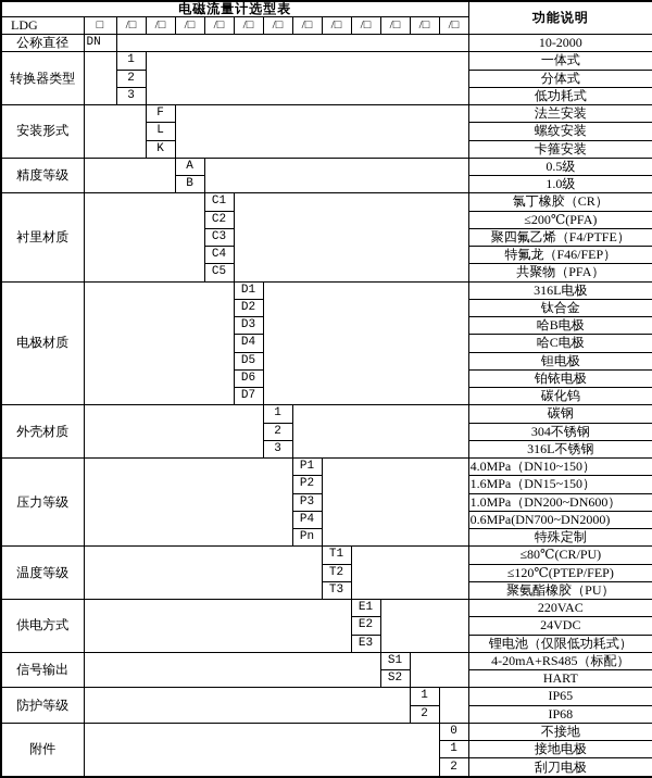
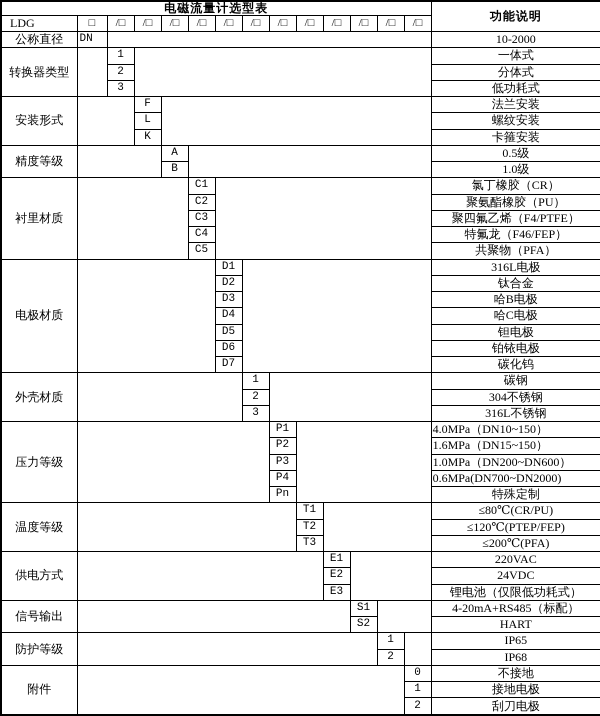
  电磁流量计选型表	功能说明
  LDG	□	/□	/□	/□	/□	/□	/□	/□	/□	/□	/□	/□	/□
  公称直径	DN		10-2000
  转换器类型		1		一体式
  2	分体式
  3	低功耗式
  安装形式		F		法兰安装
  L	螺纹安装
  K	卡箍安装
  精度等级		A		0.5级
  B	1.0级
  衬里材质		C1		氯丁橡胶（CR）
- C2	≤200℃(PFA)
+ C2	聚氨酯橡胶（PU）
  C3	聚四氟乙烯（F4/PTFE）
  C4	特氟龙（F46/FEP）
  C5	共聚物（PFA）
  电极材质		D1		316L电极
  D2	钛合金
  D3	哈B电极
  D4	哈C电极
  D5	钽电极
  D6	铂铱电极
  D7	碳化钨
  外壳材质		1		碳钢
  2	304不锈钢
  3	316L不锈钢
  压力等级		P1		4.0MPa（DN10~150）
  P2	1.6MPa（DN15~150）
  P3	1.0MPa（DN200~DN600）
  P4	0.6MPa(DN700~DN2000)
  Pn	特殊定制
  温度等级		T1		≤80℃(CR/PU)
  T2	≤120℃(PTEP/FEP)
- T3	聚氨酯橡胶（PU）
+ T3	≤200℃(PFA)
  供电方式		E1		220VAC
  E2	24VDC
  E3	锂电池（仅限低功耗式）
  信号输出		S1		4-20mA+RS485（标配）
  S2	HART
  防护等级		1		IP65
  2	IP68
  附件		0	不接地
  1	接地电极
  2	刮刀电极
